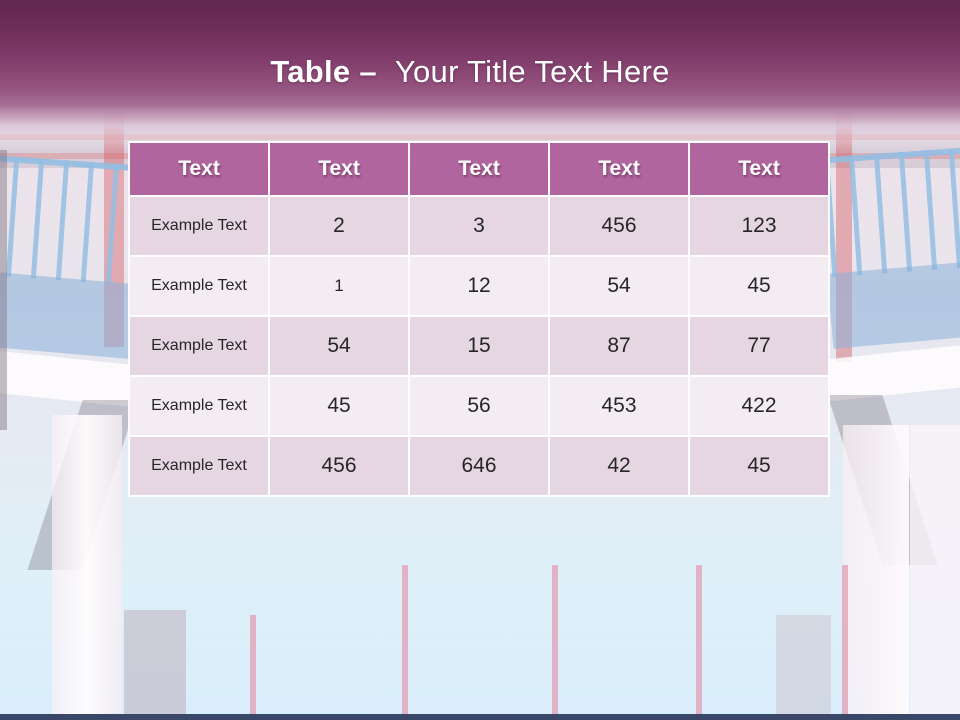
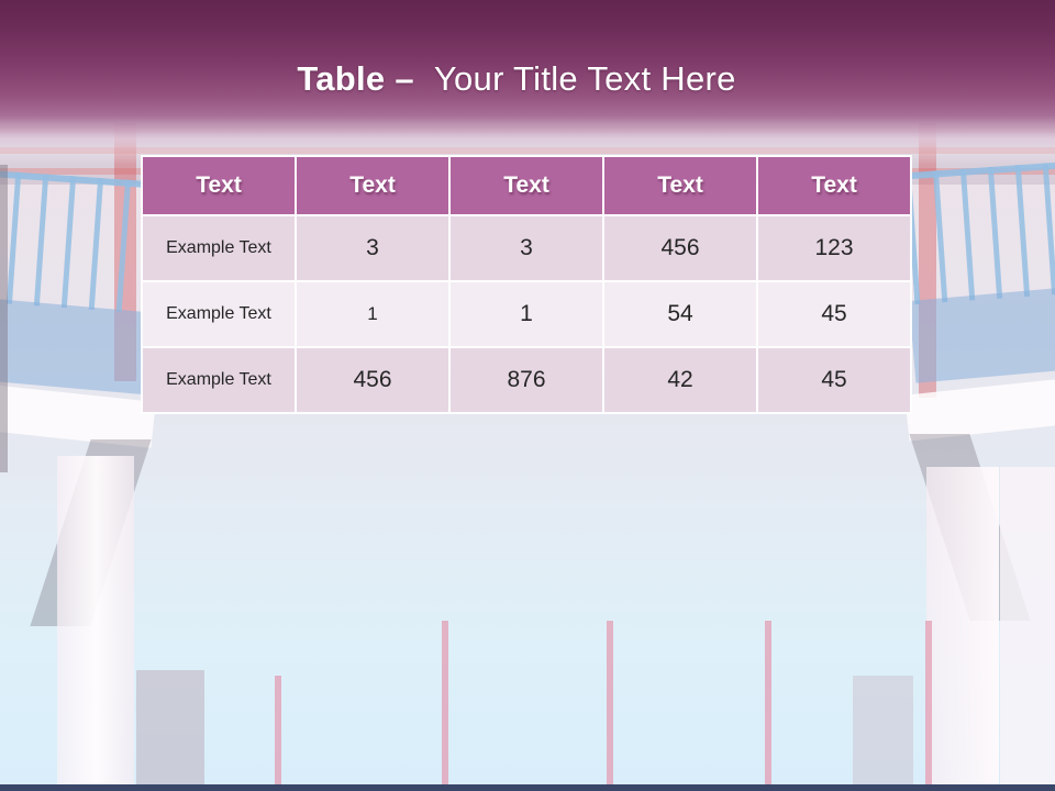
  Table – Your Title Text Here
  Text	Text	Text	Text	Text
- Example Text	2	3	456	123
+ Example Text	3	3	456	123
- Example Text	1	12	54	45
+ Example Text	1	1	54	45
- Example Text	54	15	87	77
- Example Text	45	56	453	422
- Example Text	456	646	42	45
+ Example Text	456	876	42	45
